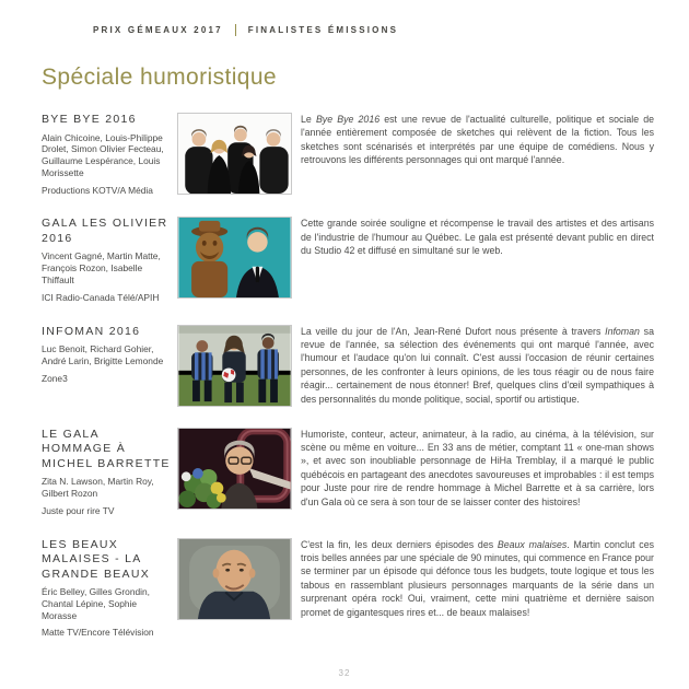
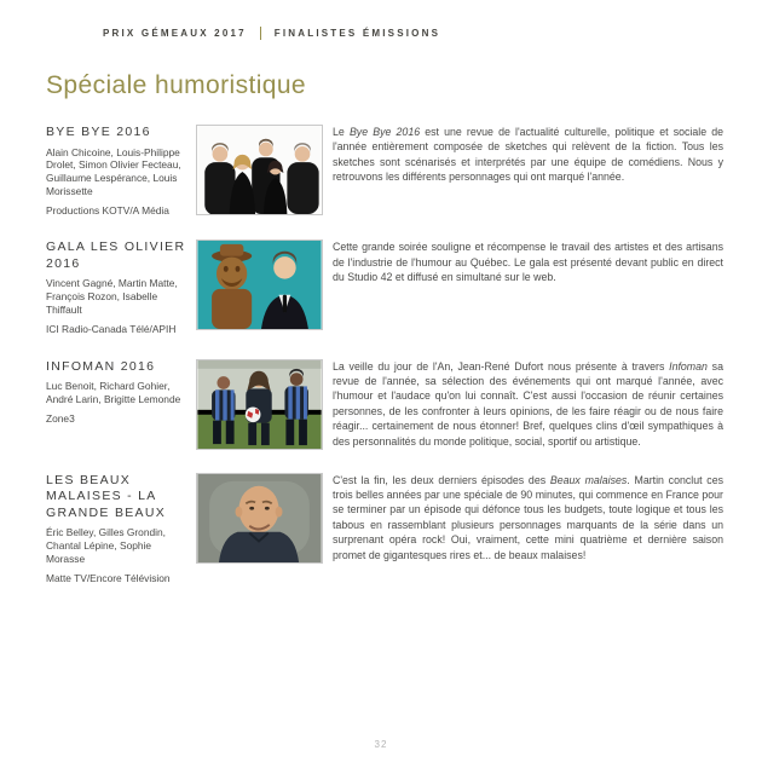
  PRIX GÉMEAUX 2017
  FINALISTES ÉMISSIONS
  Spéciale humoristique
  BYE BYE 2016
  Alain Chicoine, Louis-Philippe Drolet, Simon Olivier Fecteau, Guillaume Lespérance, Louis Morissette
  Productions KOTV/A Média
  Le Bye Bye 2016 est une revue de l'actualité culturelle, politique et sociale de l'année entièrement composée de sketches qui relèvent de la fiction. Tous les sketches sont scénarisés et interprétés par une équipe de comédiens. Nous y retrouvons les différents personnages qui ont marqué l'année.
  GALA LES OLIVIER 2016
  Vincent Gagné, Martin Matte, François Rozon, Isabelle Thiffault
  ICI Radio-Canada Télé/APIH
  Cette grande soirée souligne et récompense le travail des artistes et des artisans de l'industrie de l'humour au Québec. Le gala est présenté devant public en direct du Studio 42 et diffusé en simultané sur le web.
  INFOMAN 2016
  Luc Benoit, Richard Gohier, André Larin, Brigitte Lemonde
  Zone3
- La veille du jour de l'An, Jean-René Dufort nous présente à travers Infoman sa revue de l'année, sa sélection des événements qui ont marqué l'année, avec l'humour et l'audace qu'on lui connaît. C'est aussi l'occasion de réunir certaines personnes, de les confronter à leurs opinions, de les tous réagir ou de nous faire réagir... certainement de nous étonner! Bref, quelques clins d'œil sympathiques à des personnalités du monde politique, social, sportif ou artistique.
+ La veille du jour de l'An, Jean-René Dufort nous présente à travers Infoman sa revue de l'année, sa sélection des événements qui ont marqué l'année, avec l'humour et l'audace qu'on lui connaît. C'est aussi l'occasion de réunir certaines personnes, de les confronter à leurs opinions, de les faire réagir ou de nous faire réagir... certainement de nous étonner! Bref, quelques clins d'œil sympathiques à des personnalités du monde politique, social, sportif ou artistique.
- LE GALA HOMMAGE À MICHEL BARRETTE
- Zita N. Lawson, Martin Roy, Gilbert Rozon
- Juste pour rire TV
- Humoriste, conteur, acteur, animateur, à la radio, au cinéma, à la télévision, sur scène ou même en voiture... En 33 ans de métier, comptant 11 « one-man shows », et avec son inoubliable personnage de HiHa Tremblay, il a marqué le public québécois en partageant des anecdotes savoureuses et improbables : il est temps pour Juste pour rire de rendre hommage à Michel Barrette et à sa carrière, lors d'un Gala où ce sera à son tour de se laisser conter des histoires!
  LES BEAUX MALAISES - LA GRANDE BEAUX
  Éric Belley, Gilles Grondin, Chantal Lépine, Sophie Morasse
  Matte TV/Encore Télévision
  C'est la fin, les deux derniers épisodes des Beaux malaises. Martin conclut ces trois belles années par une spéciale de 90 minutes, qui commence en France pour se terminer par un épisode qui défonce tous les budgets, toute logique et tous les tabous en rassemblant plusieurs personnages marquants de la série dans un surprenant opéra rock! Oui, vraiment, cette mini quatrième et dernière saison promet de gigantesques rires et... de beaux malaises!
  32
